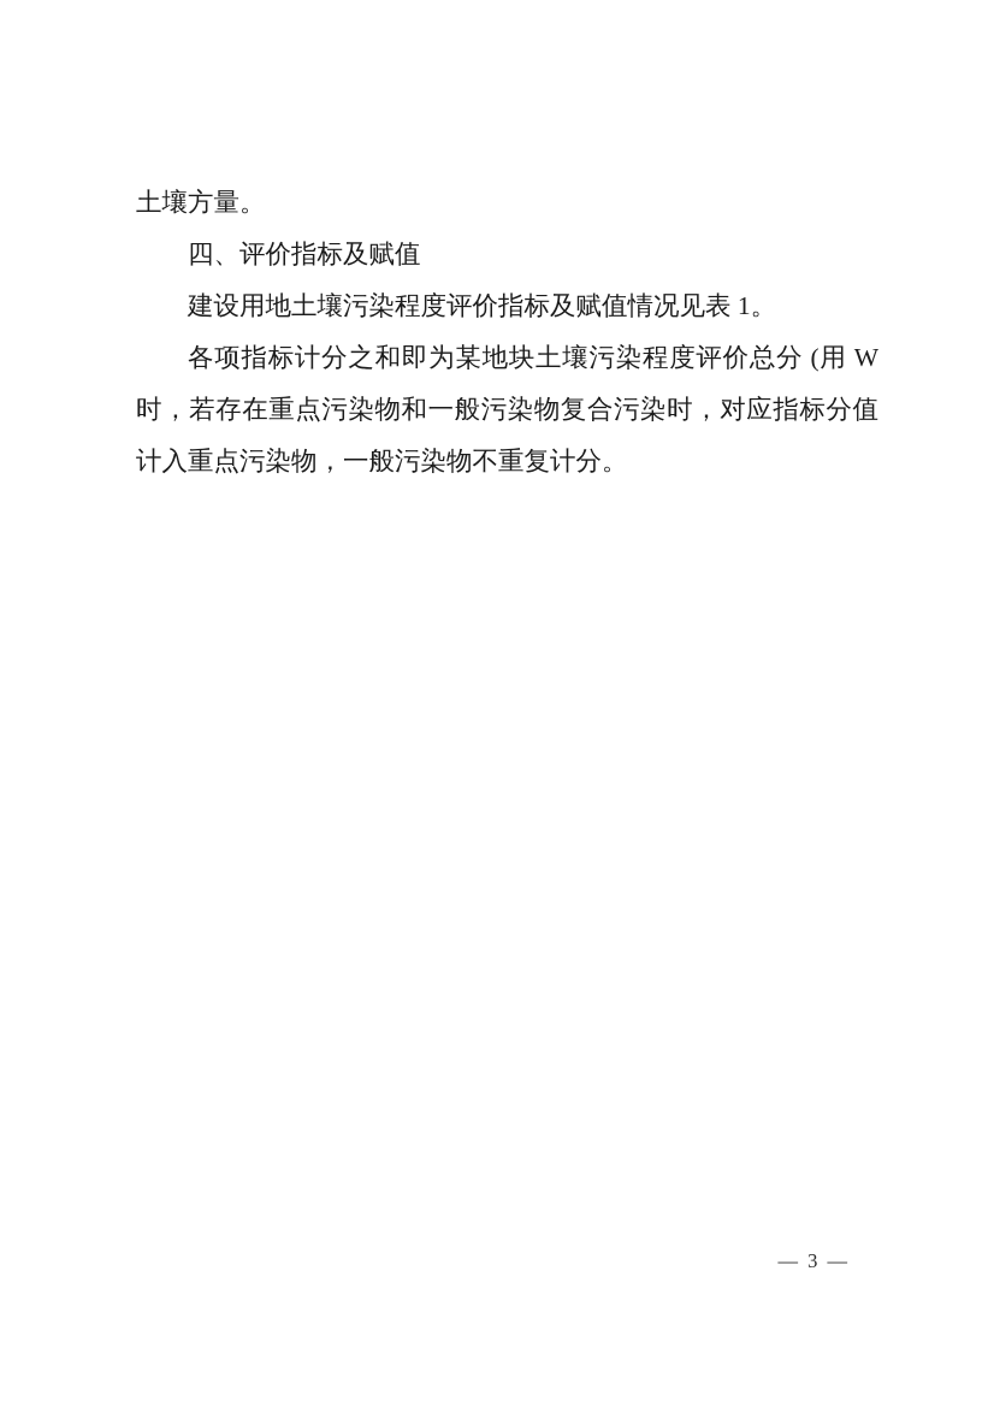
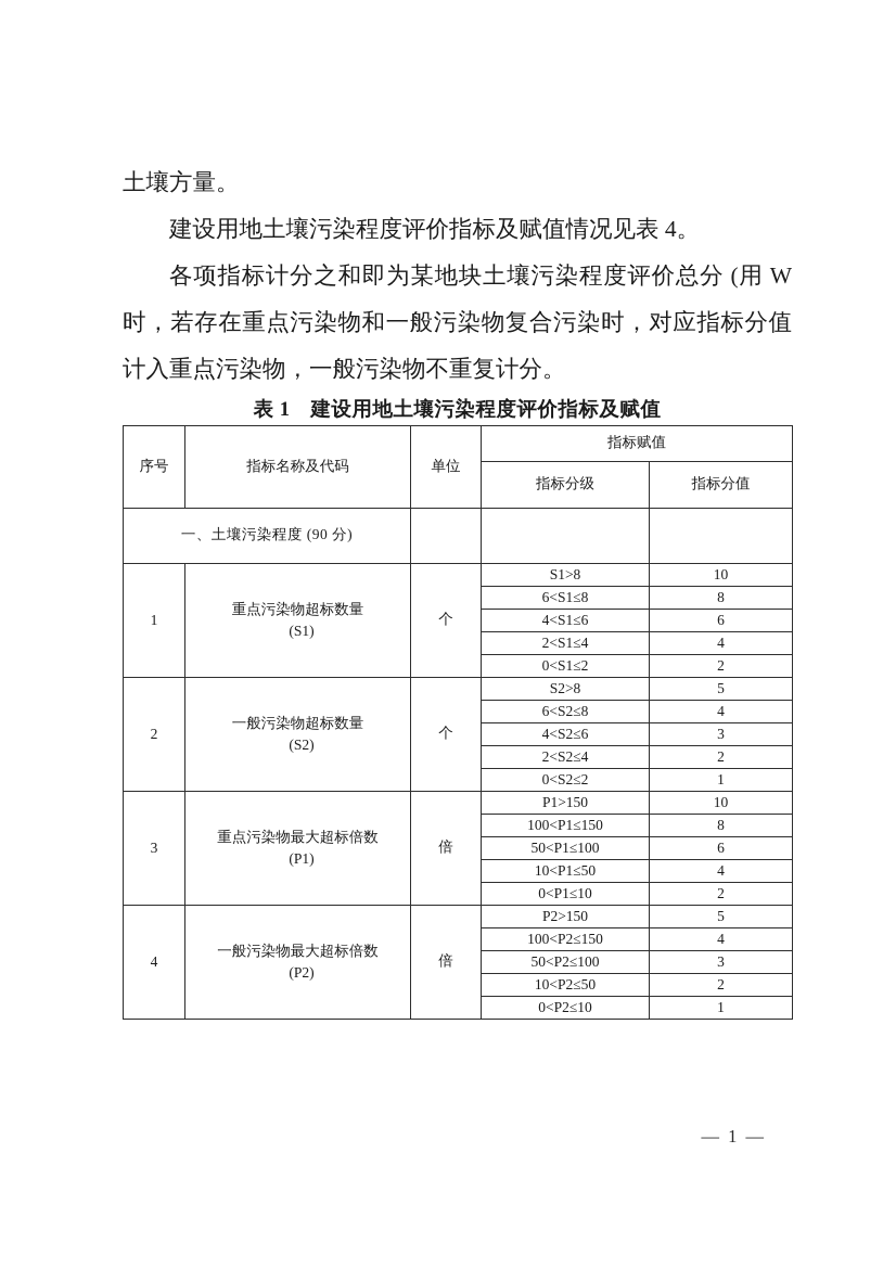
  土壤方量。
- 四、评价指标及赋值
- 建设用地土壤污染程度评价指标及赋值情况见表 1。
+ 建设用地土壤污染程度评价指标及赋值情况见表 4。
  各项指标计分之和即为某地块土壤污染程度评价总分 (用 W
  时，若存在重点污染物和一般污染物复合污染时，对应指标分值
  计入重点污染物，一般污染物不重复计分。
+ 表 1 建设用地土壤污染程度评价指标及赋值
+ 序号	指标名称及代码	单位	指标赋值
+ 指标分级	指标分值
+ 一、土壤污染程度 (90 分)
+ 1	重点污染物超标数量 (S1)	个	S1>8	10
+ 6<S1≤8	8
+ 4<S1≤6	6
+ 2<S1≤4	4
+ 0<S1≤2	2
+ 2	一般污染物超标数量 (S2)	个	S2>8	5
+ 6<S2≤8	4
+ 4<S2≤6	3
+ 2<S2≤4	2
+ 0<S2≤2	1
+ 3	重点污染物最大超标倍数 (P1)	倍	P1>150	10
+ 100<P1≤150	8
+ 50<P1≤100	6
+ 10<P1≤50	4
+ 0<P1≤10	2
+ 4	一般污染物最大超标倍数 (P2)	倍	P2>150	5
+ 100<P2≤150	4
+ 50<P2≤100	3
+ 10<P2≤50	2
+ 0<P2≤10	1
- — 3 —
+ — 1 —
